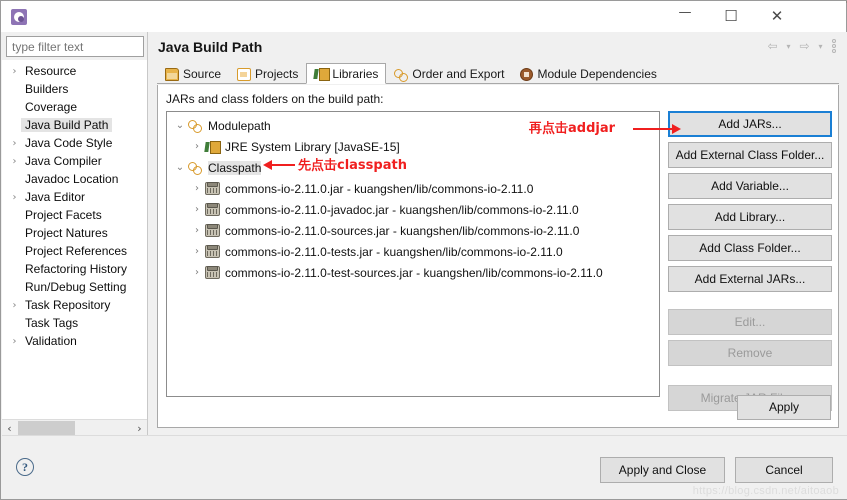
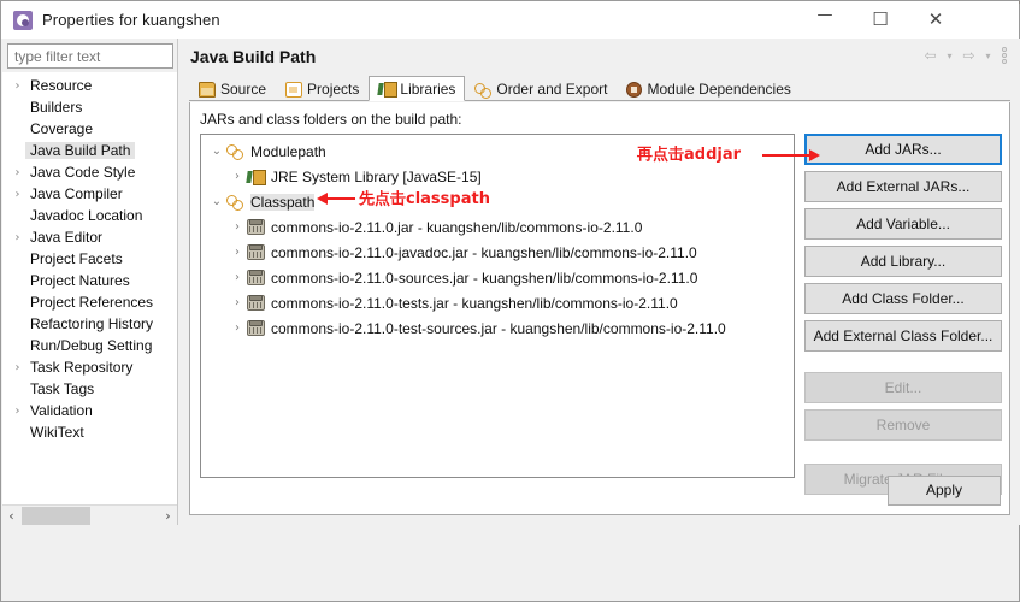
+ Properties for kuangshen
  —
  ☐
  ✕
  type filter text
  ›
  Resource
  Builders
  Coverage
  Java Build Path
  ›
  Java Code Style
  ›
  Java Compiler
  Javadoc Location
  ›
  Java Editor
  Project Facets
  Project Natures
  Project References
  Refactoring History
  Run/Debug Setting
  ›
  Task Repository
  Task Tags
  ›
  Validation
+ WikiText
  ‹
  ›
  Java Build Path
  ⇦
  ▾
  ⇨
  ▾
  Source
  Projects
  Libraries
  Order and Export
  Module Dependencies
  JARs and class folders on the build path:
  ⌄
  Modulepath
  ›
  JRE System Library [JavaSE-15]
  ⌄
  Classpath
  ›
  commons-io-2.11.0.jar - kuangshen/lib/commons-io-2.11.0
  ›
  commons-io-2.11.0-javadoc.jar - kuangshen/lib/commons-io-2.11.0
  ›
  commons-io-2.11.0-sources.jar - kuangshen/lib/commons-io-2.11.0
  ›
  commons-io-2.11.0-tests.jar - kuangshen/lib/commons-io-2.11.0
  ›
  commons-io-2.11.0-test-sources.jar - kuangshen/lib/commons-io-2.11.0
  Add JARs...
- Add External Class Folder...
+ Add External JARs...
  Add Variable...
  Add Library...
  Add Class Folder...
- Add External JARs...
+ Add External Class Folder...
  Edit...
  Remove
  Apply
- ?
- Apply and Close
- Cancel
  再点击addjar
  先点击classpath
